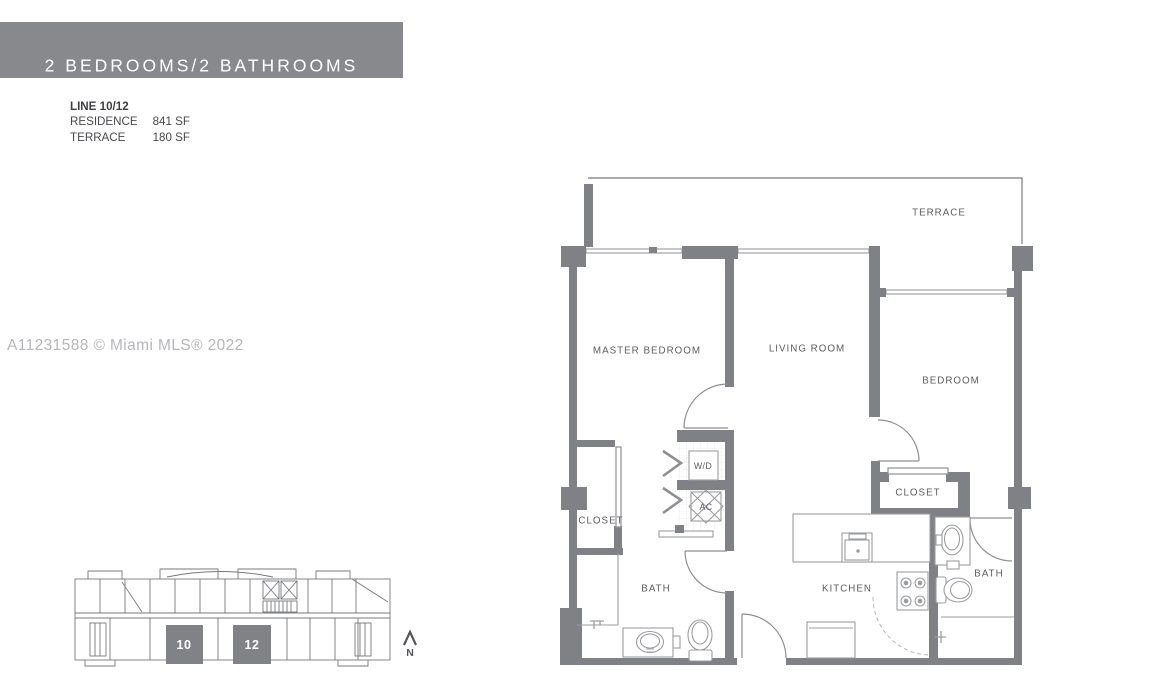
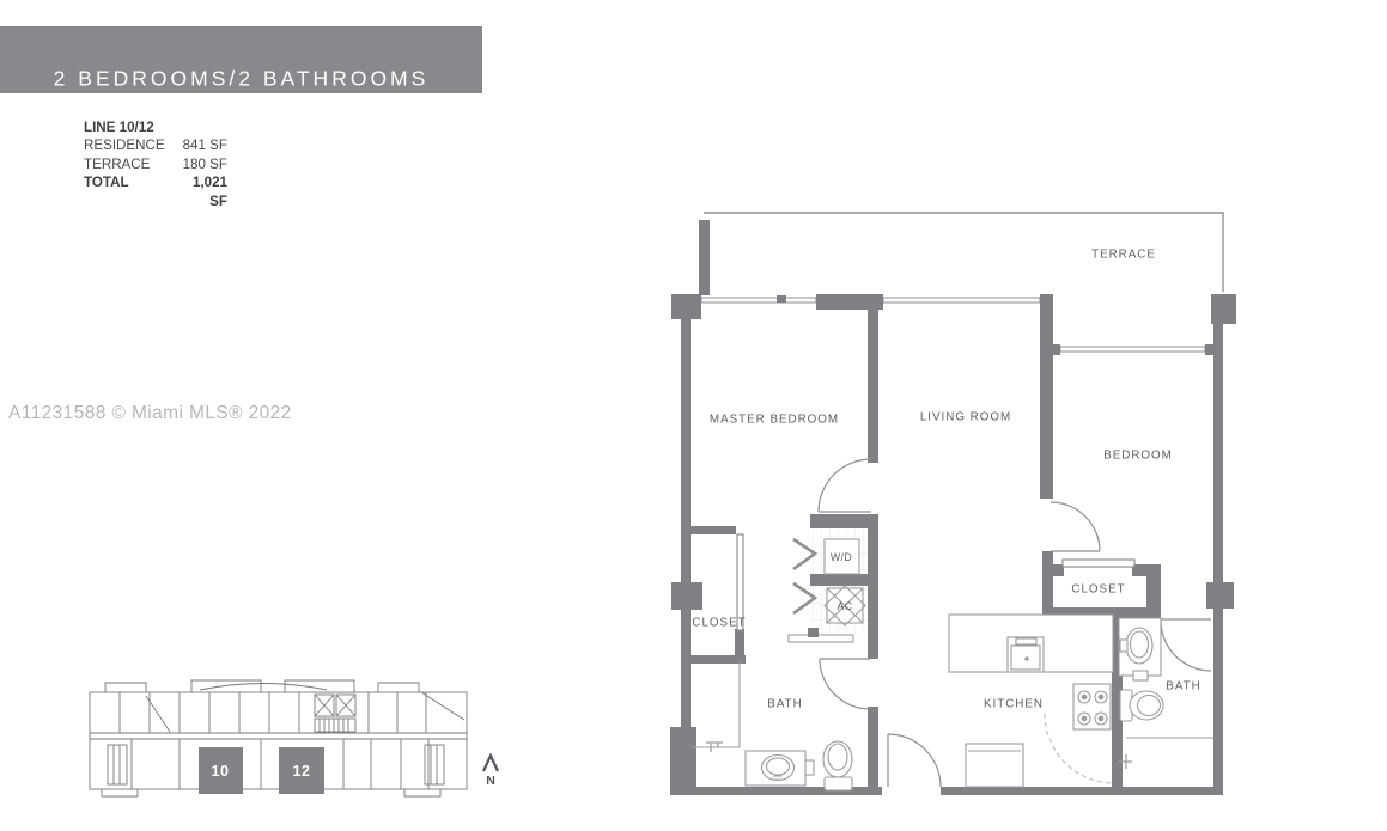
  2 BEDROOMS/2 BATHROOMS
  LINE 10/12
  RESIDENCE
  841 SF
  TERRACE
  180 SF
+ TOTAL
+ 1,021 SF
  A11231588 © Miami MLS® 2022
  TERRACE
  MASTER BEDROOM
  LIVING ROOM
  BEDROOM
  CLOSET
  W/D
  AC
  BATH
  CLOSET
  KITCHEN
  BATH
  10
  12
  N
